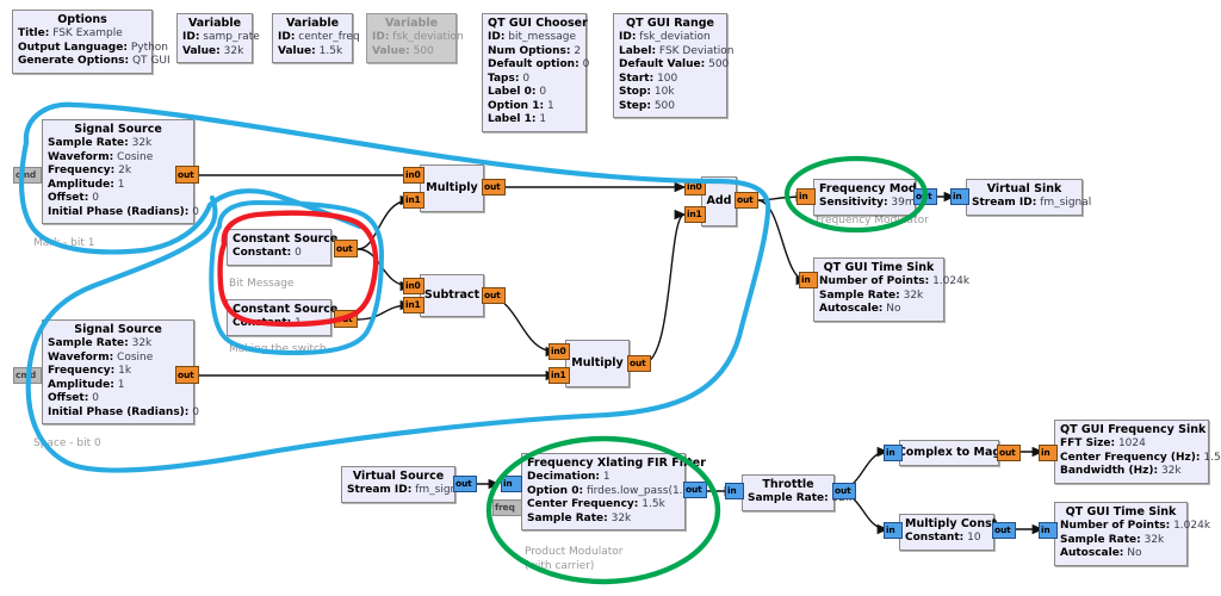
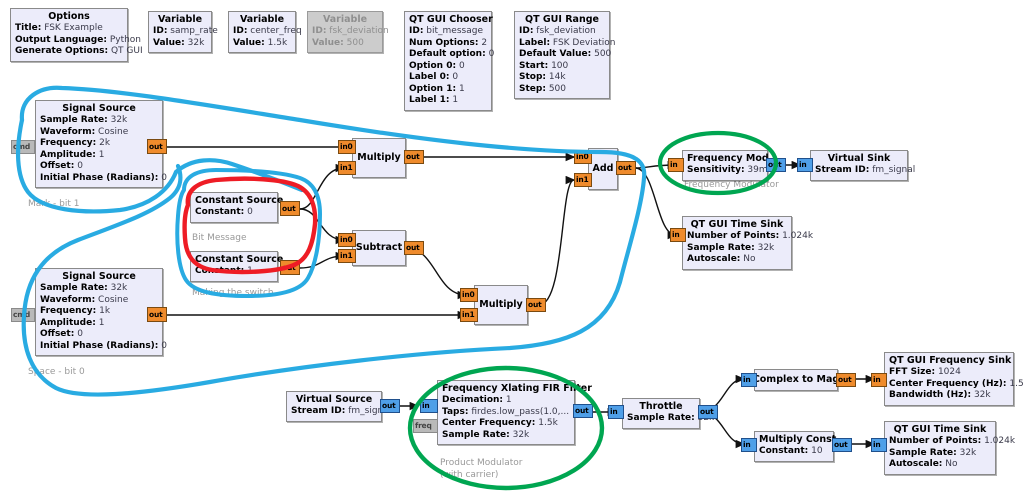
  Options
  Title: FSK Example
  Output Language: Python
  Generate Options: QT GUI
  Variable
  ID: samp_rate
  Value: 32k
  Variable
  ID: center_freq
  Value: 1.5k
  Variable
  ID: fsk_deviation
  Value: 500
  QT GUI Choose
  ID: bit_message
  Num Options: 2
  Default option: 0
- Taps: 0
+ Option 0: 0
  Label 0: 0
  Option 1: 1
  Label 1: 1
  QT GUI Range
  ID: fsk_deviation
  Label: FSK Deviation
  Default Value: 500
  Start: 100
- Stop: 10k
+ Stop: 14k
  Step: 500
  Signal Source
  Sample Rate: 32k
  Waveform: Cosine
  Frequency: 2k
  Amplitude: 1
  Offset: 0
  Initial Phase (Radians): 0
  Signal Source
  Sample Rate: 32k
  Waveform: Cosine
  Frequency: 1k
  Amplitude: 1
  Offset: 0
  Initial Phase (Radians): 0
  Constant Sour
  Constant: 0
  Constant Sour
  Multiply
  Subtract
  Multiply
  Add
  Frequency Mo
  Sensitivity: 39m
  Virtual Sink
  Stream ID: fm_signal
  QT GUI Time Sink
  Number of Points: 1.024k
  Sample Rate: 32k
  Autoscale: No
  Virtual Source
  Stream ID: fm_sig
  Frequency Xlating FIR F
  Decimation: 1
- Option 0: firdes.low_pass(1.
+ Taps: firdes.low_pass(1.0,...
  Center Frequency: 1.5k
  Sample Rate: 32k
  Throttle
  Sample Rate:
  omplex to Ma
  Multiply Cons
  Constant: 10
  QT GUI Frequency Sink
  FFT Size: 1024
  Center Frequency (Hz): 1.5
  Bandwidth (Hz): 32k
  QT GUI Time Sink
  Number of Points: 1.024k
  Sample Rate: 32k
  Autoscale: No
  cmd
  out
  cmd
  out
  out
  in0
  in1
  out
  in0
  in1
  out
  in0
  in1
  out
  in0
  in1
  out
  in
  in
  in
  out
  in
  freq
  out
  in
  out
  in
  out
  in
  out
  in
  in
  Ma - bit 1
  Sace - bit 0
  Bit Message
  Frequency Modator
  Product Modulator
  ith carrier)
